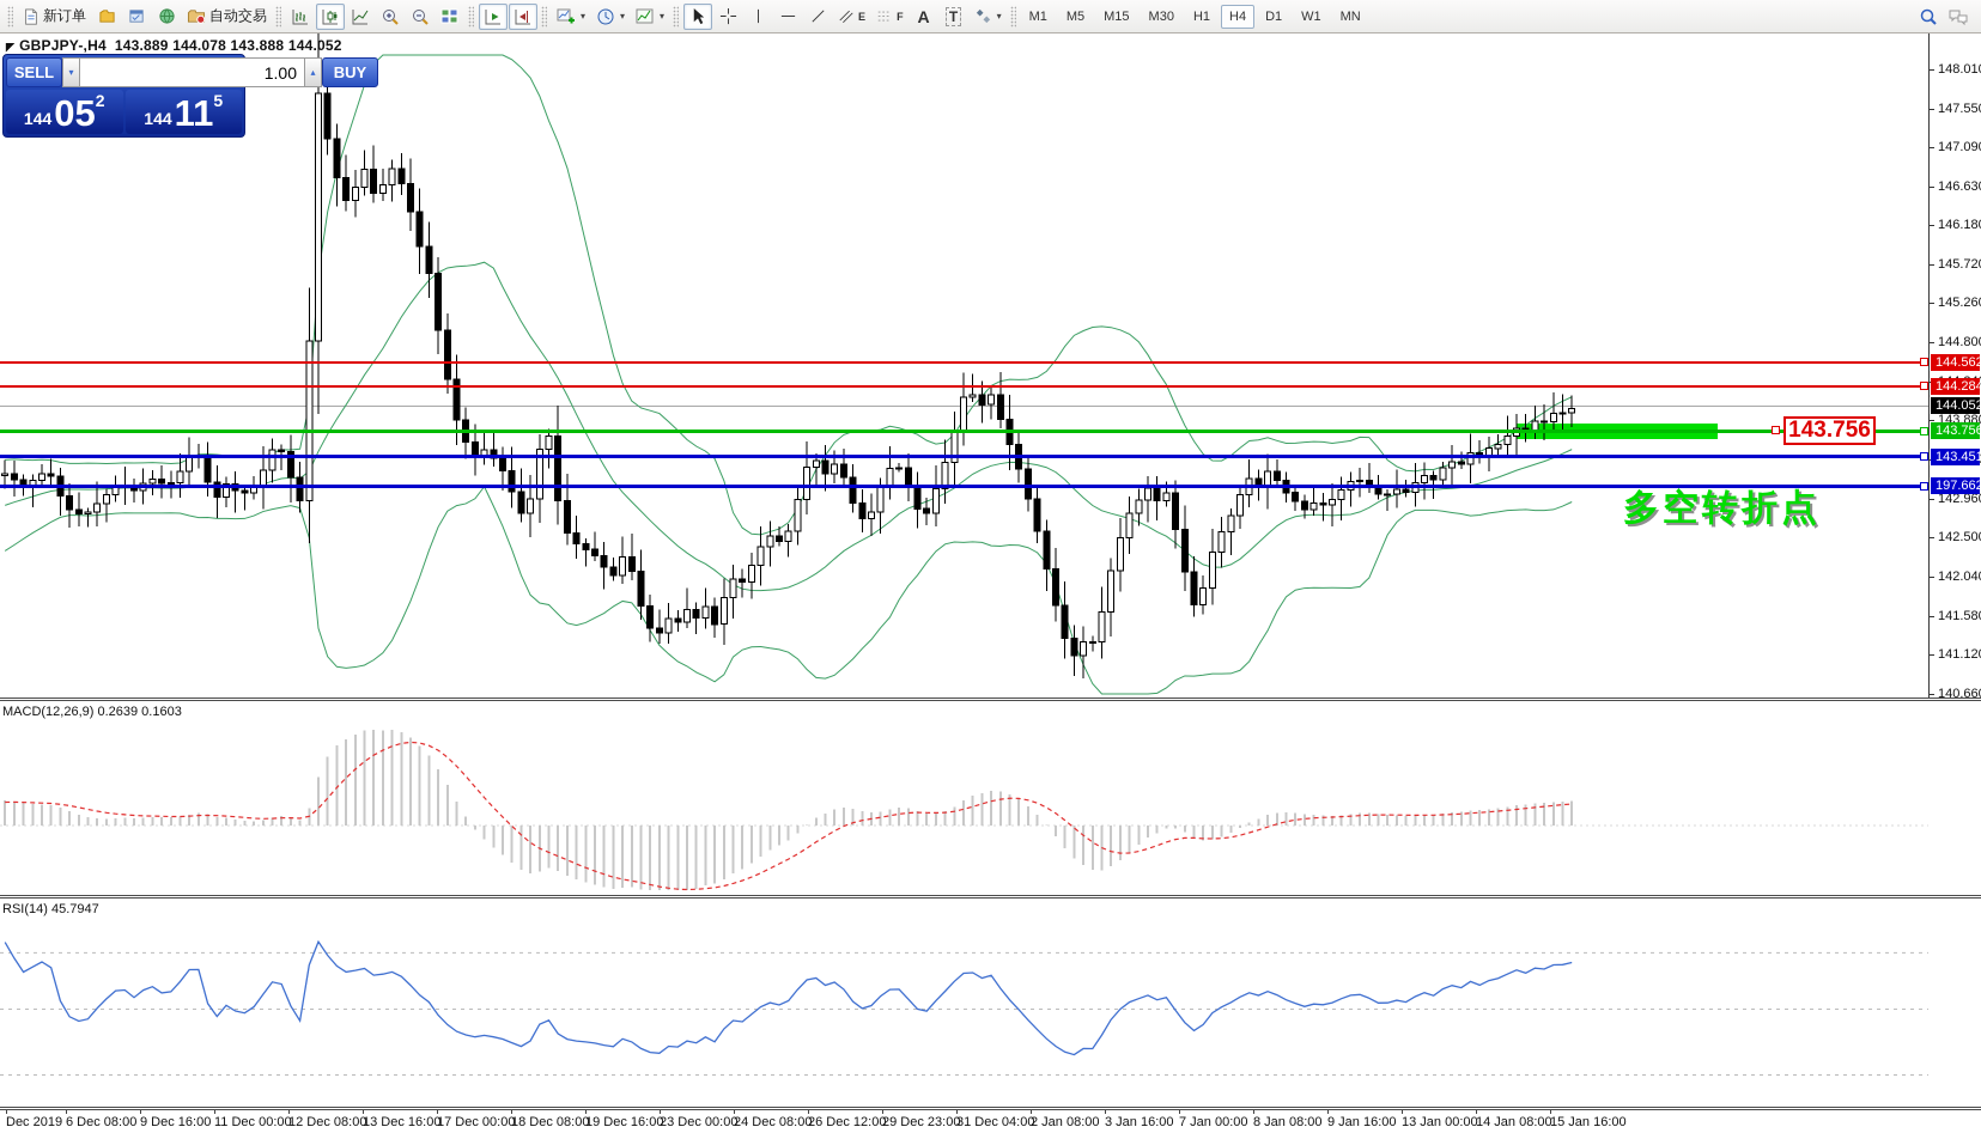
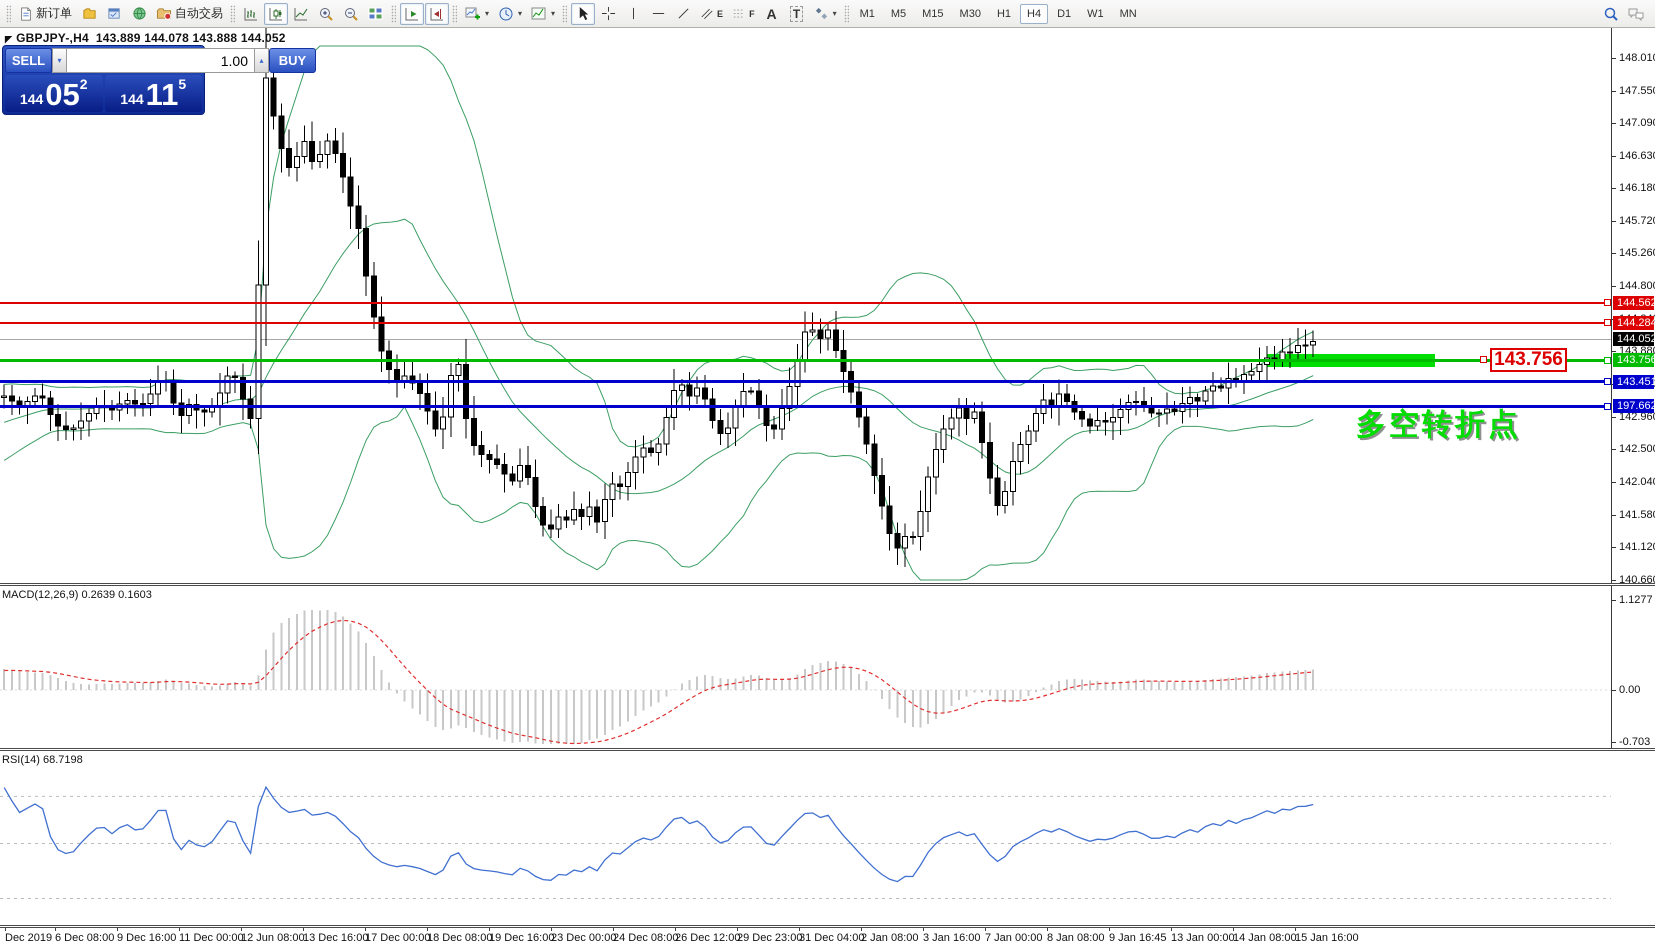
  新订单
  自动交易
  ▾
  ▾
  ▾
  E
  F
  A
  T
  ▾
  M1
  M5
  M15
  M30
  H1
  H4
  D1
  W1
  MN
  ◤ GBPJPY-,H4 143.889 144.078 143.888 144.052
  SELL
  ▾
  1.00
  ▴
  BUY
  144
  05
  2
  144
  11
  5
  143.756
  多空转折点
  148.01
  147.55
  147.09
  146.63
  146.18
  145.72
  145.26
  144.80
  143.88
  142.96
  142.50
  142.04
  141.58
  141.12
  140.66
  144.052
  144.562
  144.284
  143.756
  143.451
  197.662
  MACD(12,26,9) 0.2639 0.1603
+ 1.1277
+ 0.00
+ -0.703
- RSI(14) 45.7947
+ RSI(14) 68.7198
  Dec 2019
  6 Dec 08:00
  9 Dec 16:00
  11 Dec 00:00
- 12 Dec 08:00
+ 12 Jun 08:00
  13 Dec 16:00
  17 Dec 00:00
  18 Dec 08:00
  19 Dec 16:00
  23 Dec 00:00
  24 Dec 08:00
  26 Dec 12:00
  29 Dec 23:00
  31 Dec 04:00
  2 Jan 08:00
  3 Jan 16:00
  7 Jan 00:00
  8 Jan 08:00
- 9 Jan 16:00
+ 9 Jan 16:45
  13 Jan 00:00
  14 Jan 08:00
  15 Jan 16:00
